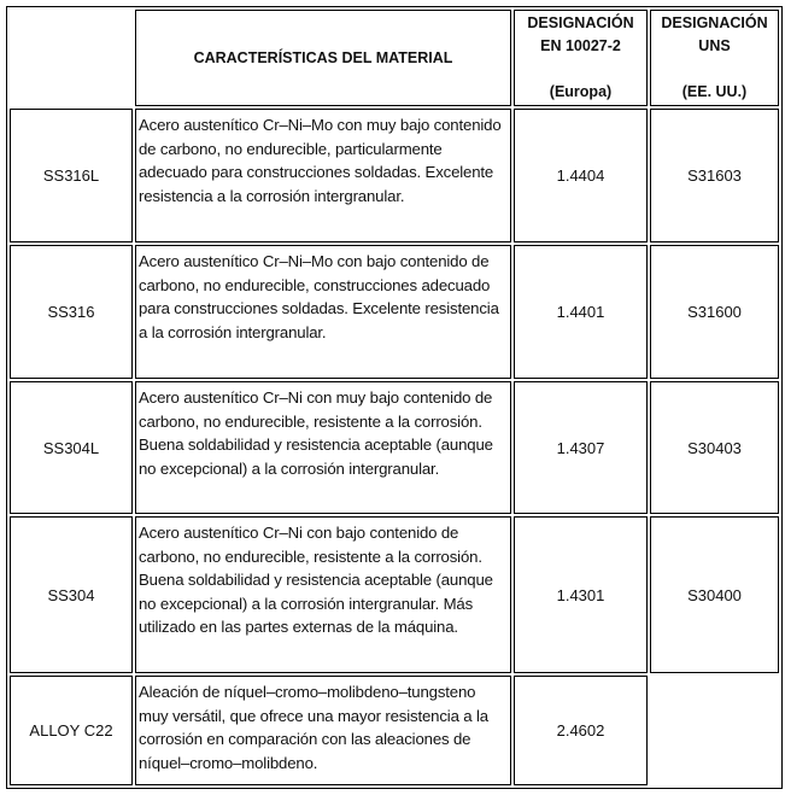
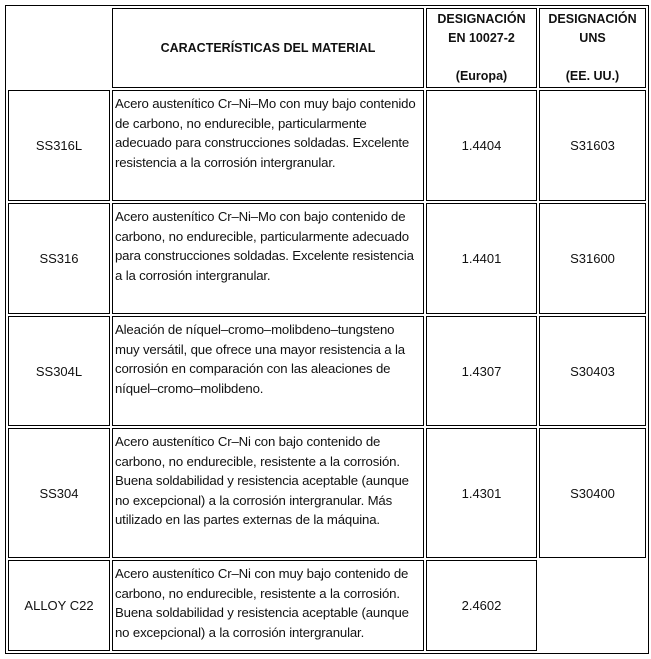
  CARACTERÍSTICAS DEL MATERIAL
  DESIGNACIÓN
  EN 10027-2
  (Europa)
  DESIGNACIÓN
  UNS
  (EE. UU.)
  SS316L
  Acero austenítico Cr–Ni–Mo con muy bajo contenido de carbono, no endurecible, particularmente adecuado para construcciones soldadas. Excelente resistencia a la corrosión intergranular.
  1.4404
  S31603
  SS316
- Acero austenítico Cr–Ni–Mo con bajo contenido de carbono, no endurecible, construcciones adecuado para construcciones soldadas. Excelente resistencia a la corrosión intergranular.
+ Acero austenítico Cr–Ni–Mo con bajo contenido de carbono, no endurecible, particularmente adecuado para construcciones soldadas. Excelente resistencia a la corrosión intergranular.
  1.4401
  S31600
  SS304L
- Acero austenítico Cr–Ni con muy bajo contenido de carbono, no endurecible, resistente a la corrosión. Buena soldabilidad y resistencia aceptable (aunque no excepcional) a la corrosión intergranular.
+ Aleación de níquel–cromo–molibdeno–tungsteno muy versátil, que ofrece una mayor resistencia a la corrosión en comparación con las aleaciones de níquel–cromo–molibdeno.
  1.4307
  S30403
  SS304
  Acero austenítico Cr–Ni con bajo contenido de carbono, no endurecible, resistente a la corrosión. Buena soldabilidad y resistencia aceptable (aunque no excepcional) a la corrosión intergranular. Más utilizado en las partes externas de la máquina.
  1.4301
  S30400
  ALLOY C22
- Aleación de níquel–cromo–molibdeno–tungsteno muy versátil, que ofrece una mayor resistencia a la corrosión en comparación con las aleaciones de níquel–cromo–molibdeno.
+ Acero austenítico Cr–Ni con muy bajo contenido de carbono, no endurecible, resistente a la corrosión. Buena soldabilidad y resistencia aceptable (aunque no excepcional) a la corrosión intergranular.
  2.4602
